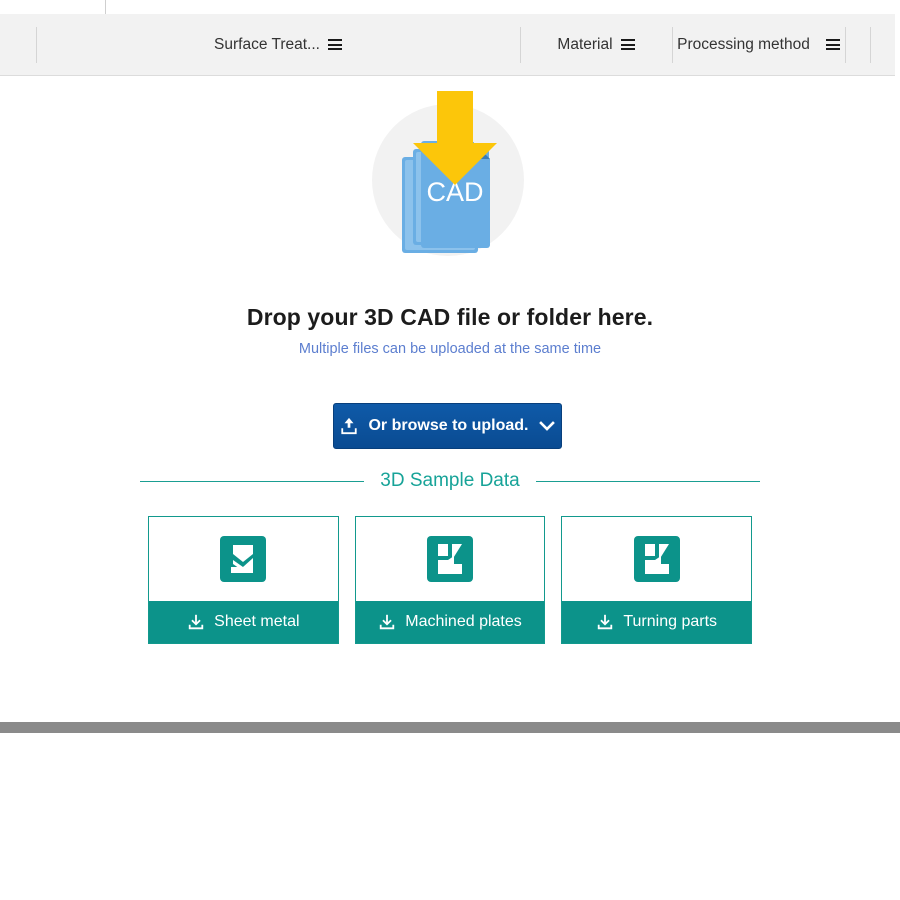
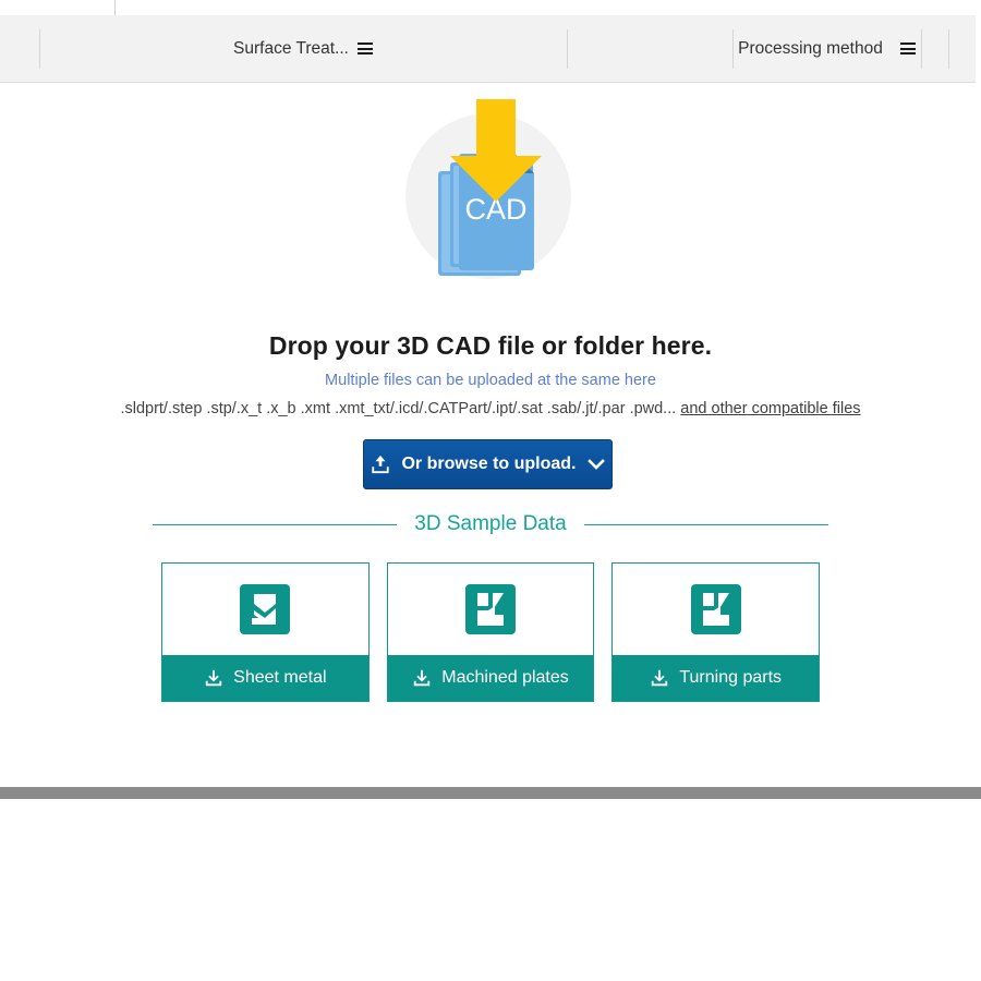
  Surface Treat...
- Material
  Processing method
  CAD
  Drop your 3D CAD file or folder here.
- Multiple files can be uploaded at the same time
+ Multiple files can be uploaded at the same here
+ .sldprt/.step .stp/.x_t .x_b .xmt .xmt_txt/.icd/.CATPart/.ipt/.sat .sab/.jt/.par .pwd... and other compatible files
  Or browse to upload.
  3D Sample Data
  Sheet metal
  Machined plates
  Turning parts
